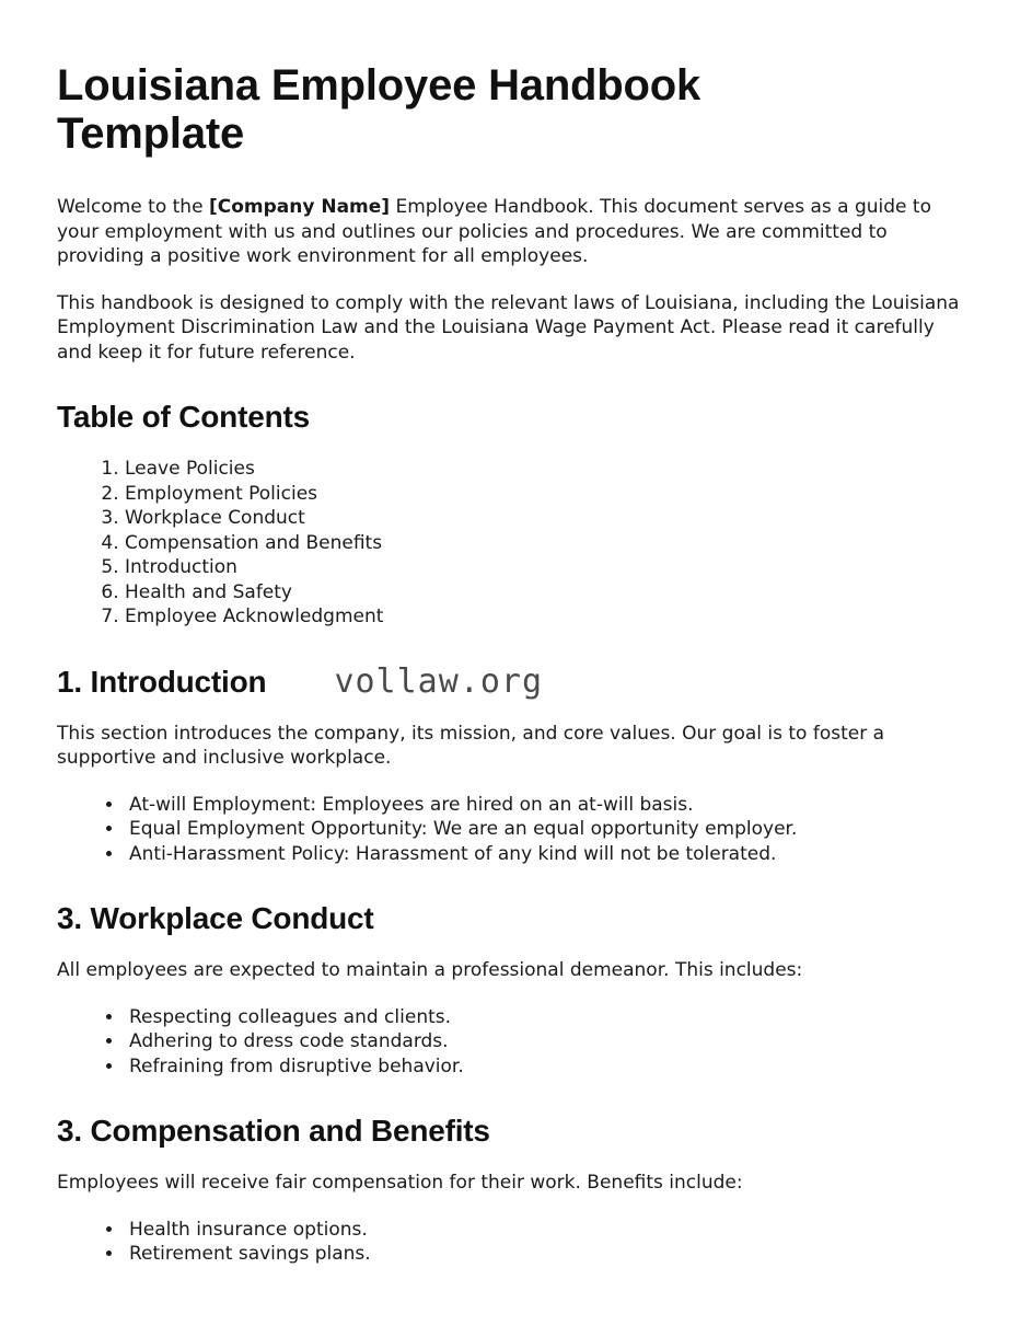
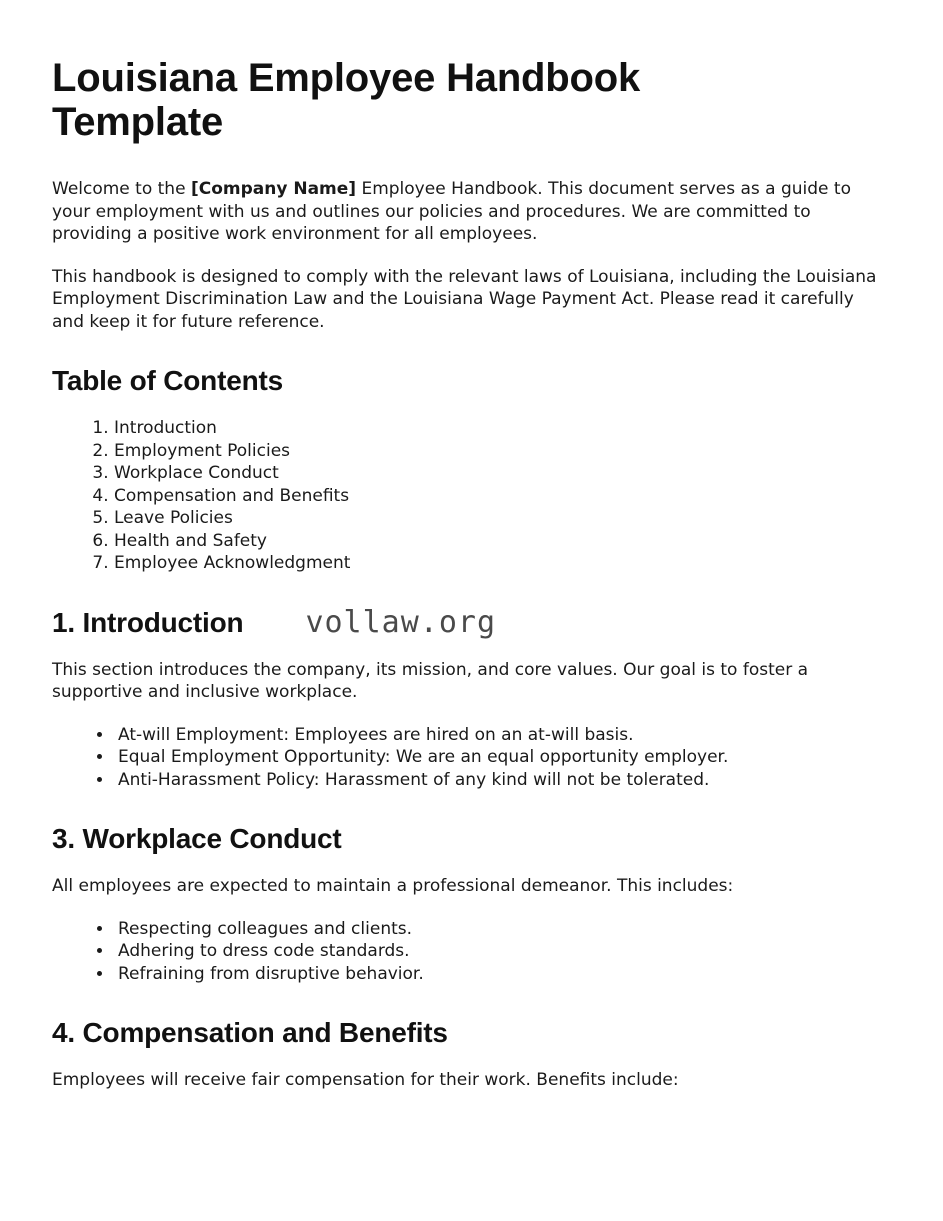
  Louisiana Employee Handbook Template
  Welcome to the [Company Name] Employee Handbook. This document serves as a guide to your employment with us and outlines our policies and procedures. We are committed to providing a positive work environment for all employees.
  This handbook is designed to comply with the relevant laws of Louisiana, including the Louisiana Employment Discrimination Law and the Louisiana Wage Payment Act. Please read it carefully and keep it for future reference.
  Table of Contents
- Leave Policies
+ Introduction
  Employment Policies
  Workplace Conduct
  Compensation and Benefits
- Introduction
+ Leave Policies
  Health and Safety
  Employee Acknowledgment
  1. Introduction
  vollaw.org
  This section introduces the company, its mission, and core values. Our goal is to foster a supportive and inclusive workplace.
  At-will Employment: Employees are hired on an at-will basis.
  Equal Employment Opportunity: We are an equal opportunity employer.
  Anti-Harassment Policy: Harassment of any kind will not be tolerated.
  3. Workplace Conduct
  All employees are expected to maintain a professional demeanor. This includes:
  Respecting colleagues and clients.
  Adhering to dress code standards.
  Refraining from disruptive behavior.
- 3. Compensation and Benefits
+ 4. Compensation and Benefits
  Employees will receive fair compensation for their work. Benefits include:
- Health insurance options.
- Retirement savings plans.
